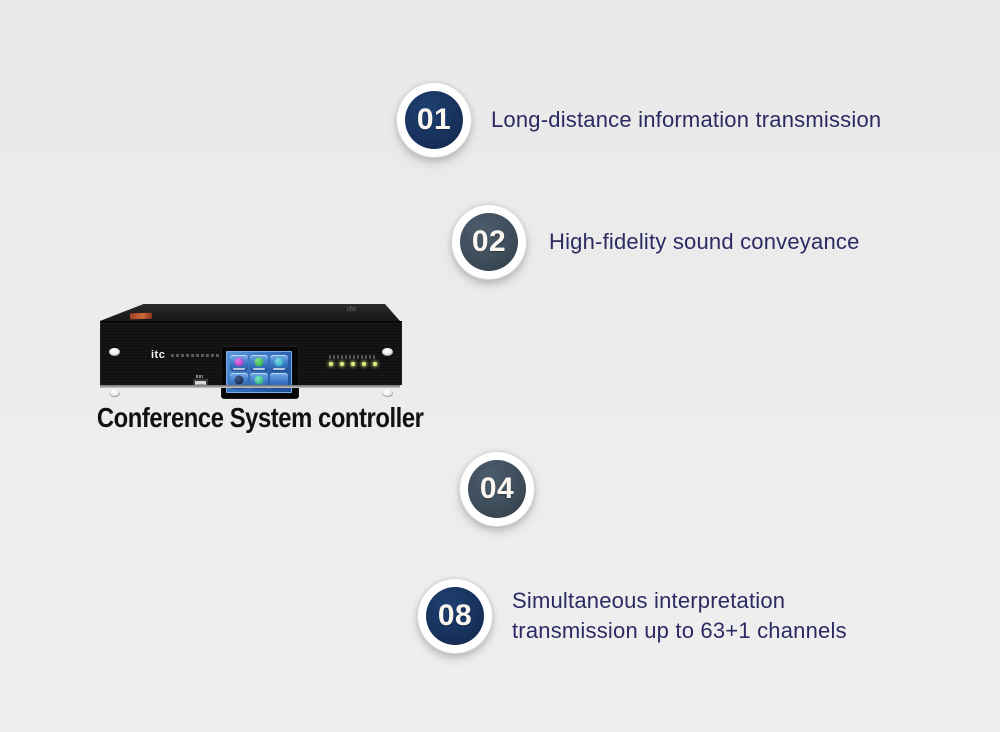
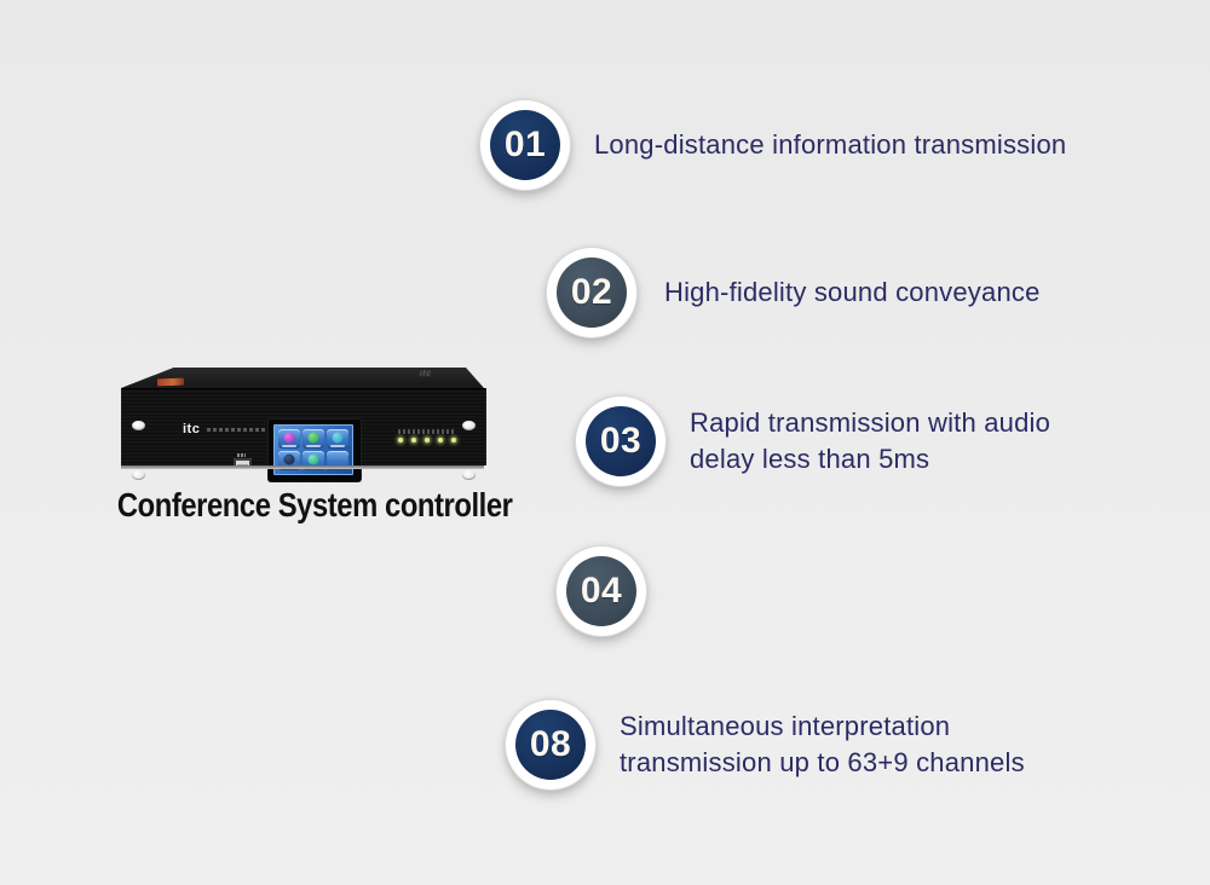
  itc
  Conference System controller
  01
  Long-distance information transmission
  02
  High-fidelity sound conveyance
+ 03
+ Rapid transmission with audio
+ delay less than 5ms
  04
  08
  Simultaneous interpretation
- transmission up to 63+1 channels
+ transmission up to 63+9 channels
